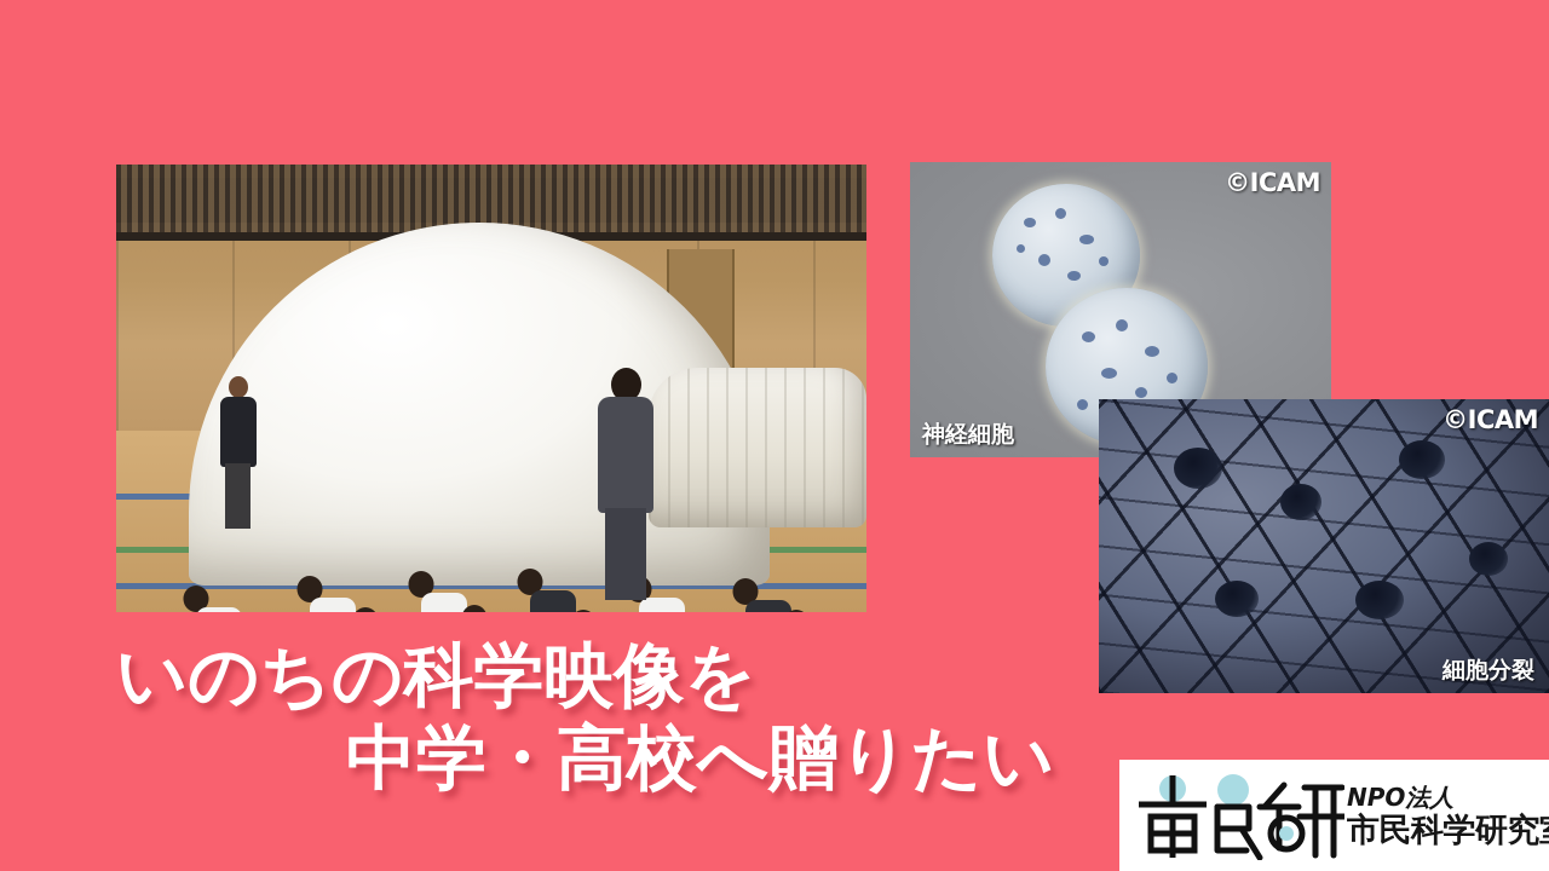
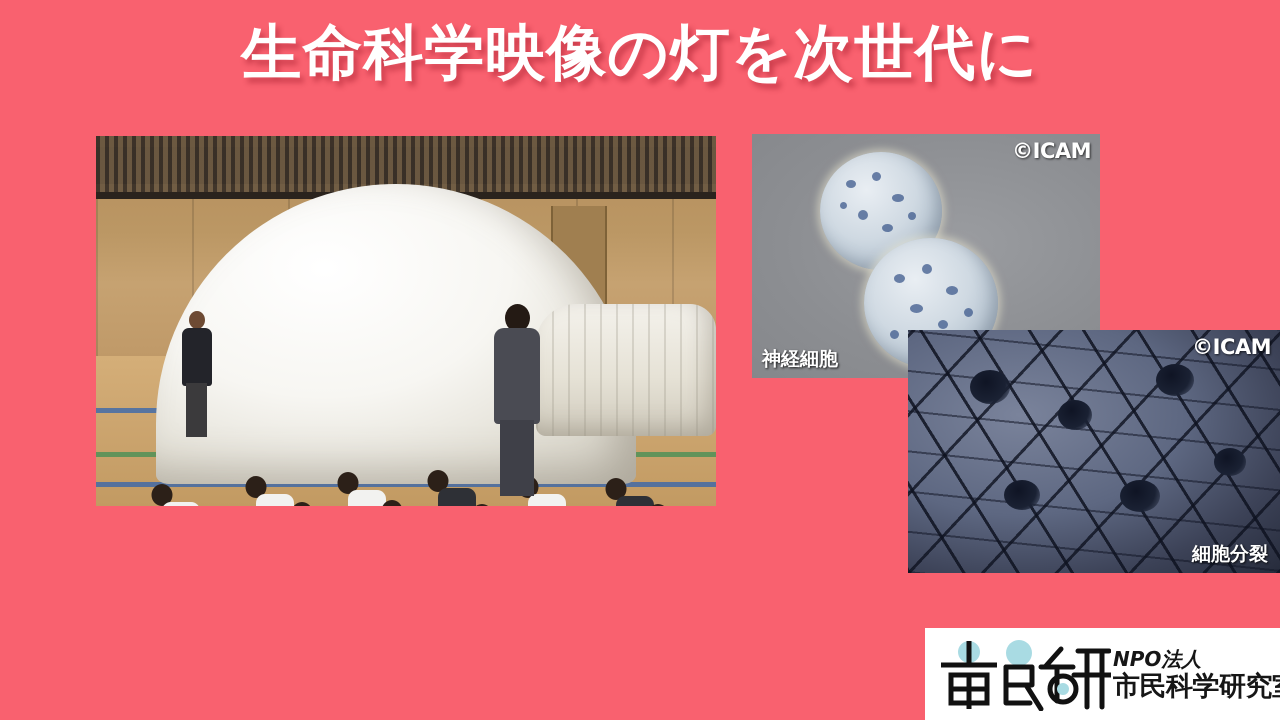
+ 生命科学映像の灯を次世代に
  ©ICAM
  神経細胞
  ©ICAM
  細胞分裂
- いのちの科学映像を
- 中学・高校へ贈りたい
  NPO法人
  市民科学研究
